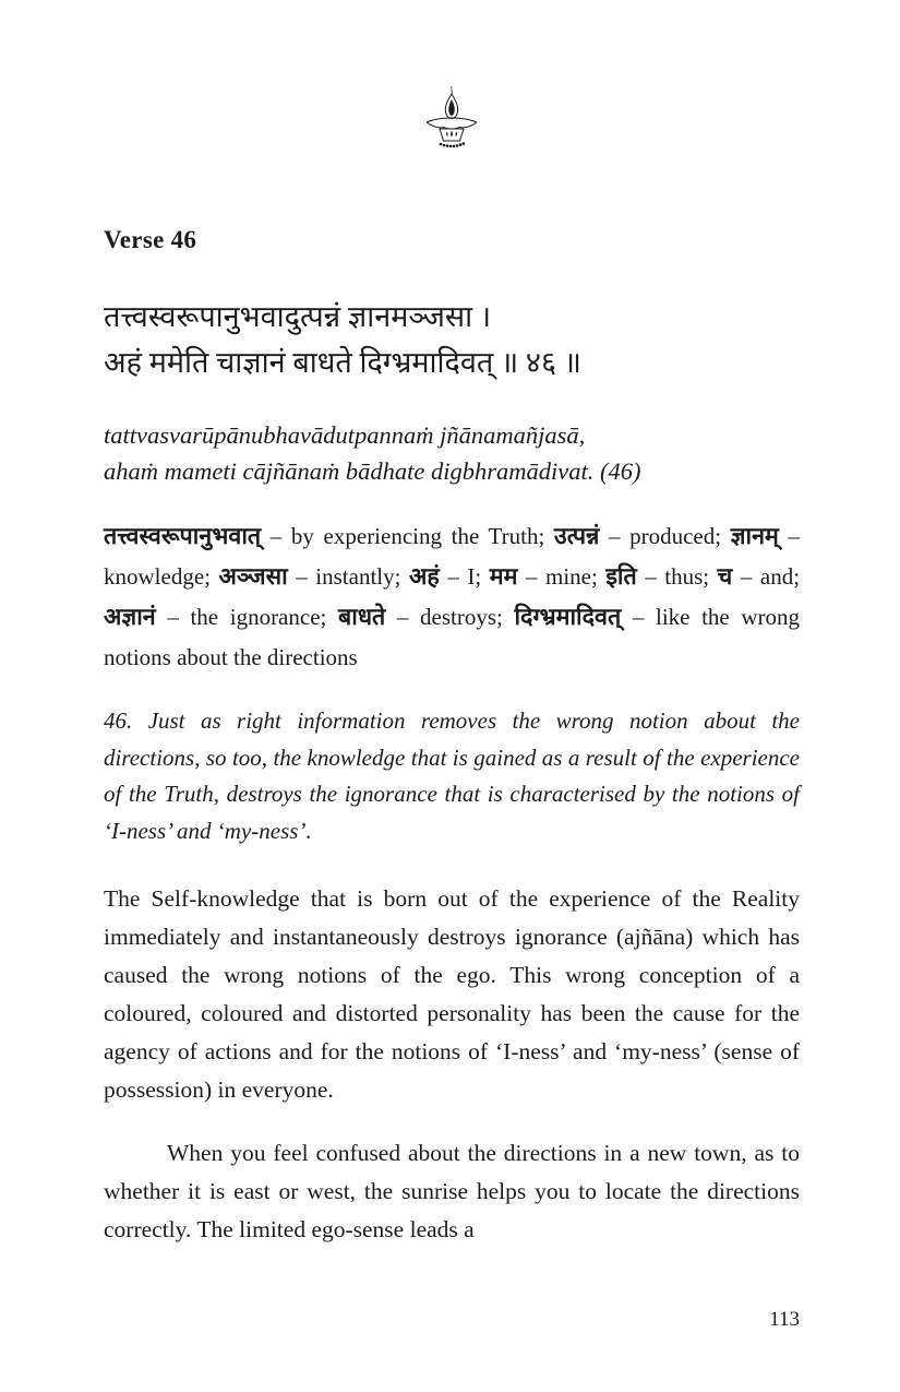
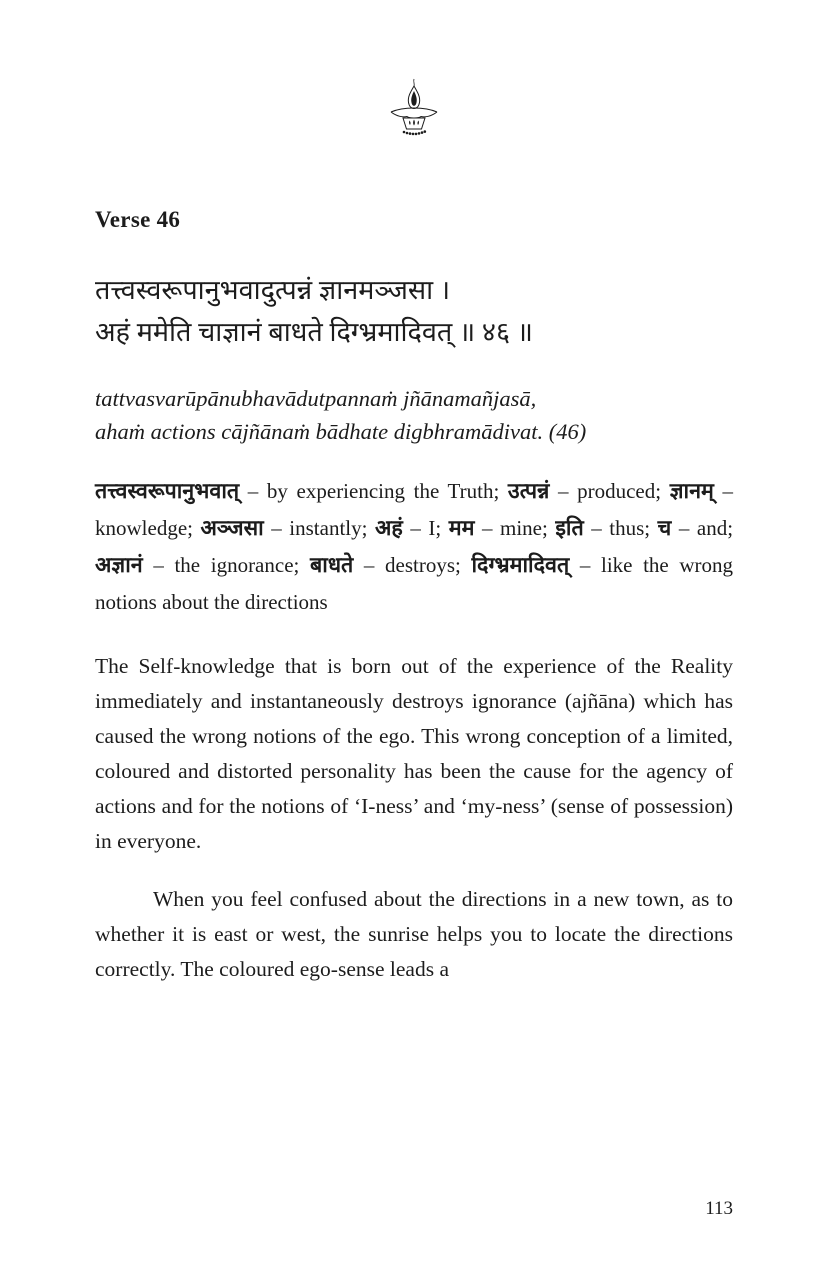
  Verse 46
  तत्त्वस्वरूपानुभवादुत्पन्नं ज्ञानमञ्जसा ।
  अहं ममेति चाज्ञानं बाधते दिग्भ्रमादिवत् ॥ ४६ ॥
  tattvasvarūpānubhavādutpannaṁ jñānamañjasā,
- ahaṁ mameti cājñānaṁ bādhate digbhramādivat. (46)
+ ahaṁ actions cājñānaṁ bādhate digbhramādivat. (46)
  तत्त्वस्वरूपानुभवात् – by experiencing the Truth; उत्पन्नं – produced; ज्ञानम् – knowledge; अञ्जसा – instantly; अहं – I; मम – mine; इति – thus; च – and; अज्ञानं – the ignorance; बाधते – destroys; दिग्भ्रमादिवत् – like the wrong notions about the directions
- 46. Just as right information removes the wrong notion about the directions, so too, the knowledge that is gained as a result of the experience of the Truth, destroys the ignorance that is characterised by the notions of ‘I-ness’ and ‘my-ness’.
- The Self-knowledge that is born out of the experience of the Reality immediately and instantaneously destroys ignorance (ajñāna) which has caused the wrong notions of the ego. This wrong conception of a coloured, coloured and distorted personality has been the cause for the agency of actions and for the notions of ‘I-ness’ and ‘my-ness’ (sense of possession) in everyone.
+ The Self-knowledge that is born out of the experience of the Reality immediately and instantaneously destroys ignorance (ajñāna) which has caused the wrong notions of the ego. This wrong conception of a limited, coloured and distorted personality has been the cause for the agency of actions and for the notions of ‘I-ness’ and ‘my-ness’ (sense of possession) in everyone.
- When you feel confused about the directions in a new town, as to whether it is east or west, the sunrise helps you to locate the directions correctly. The limited ego-sense leads a
+ When you feel confused about the directions in a new town, as to whether it is east or west, the sunrise helps you to locate the directions correctly. The coloured ego-sense leads a
  113
